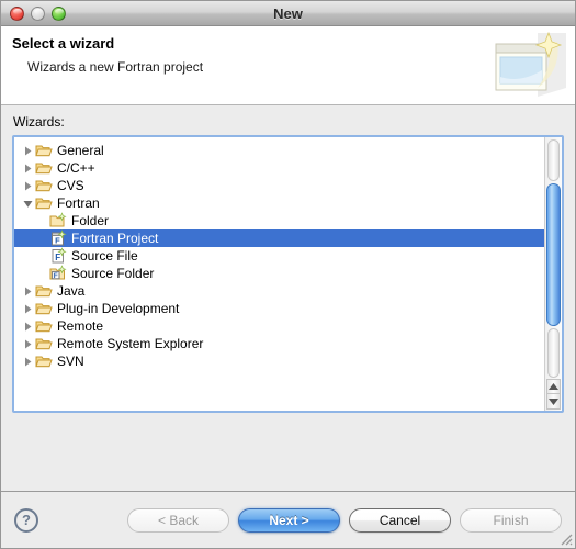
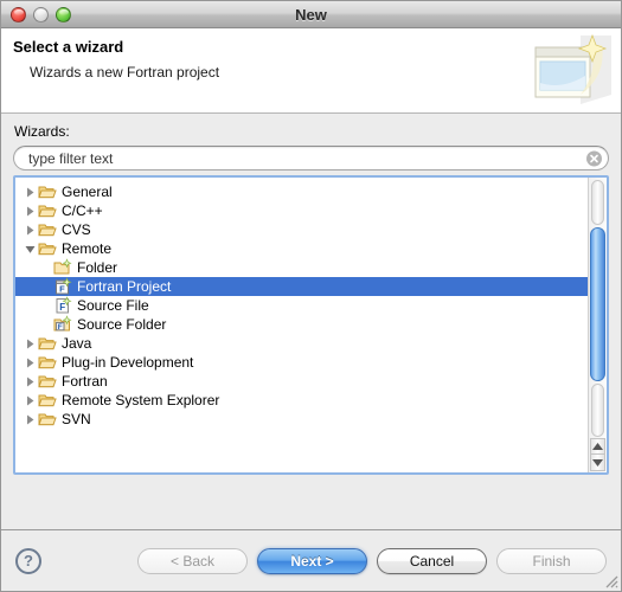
  New
  Select a wizard
  Wizards a new Fortran project
  Wizards:
+ type filter text
  General
  C/C++
  CVS
- Fortran
+ Remote
  Folder
  F
  Fortran Project
  F
  Source File
  Source Folder
  Java
  Plug-in Development
- Remote
+ Fortran
  Remote System Explorer
  SVN
  ?
  < Back
  Next >
  Cancel
  Finish
